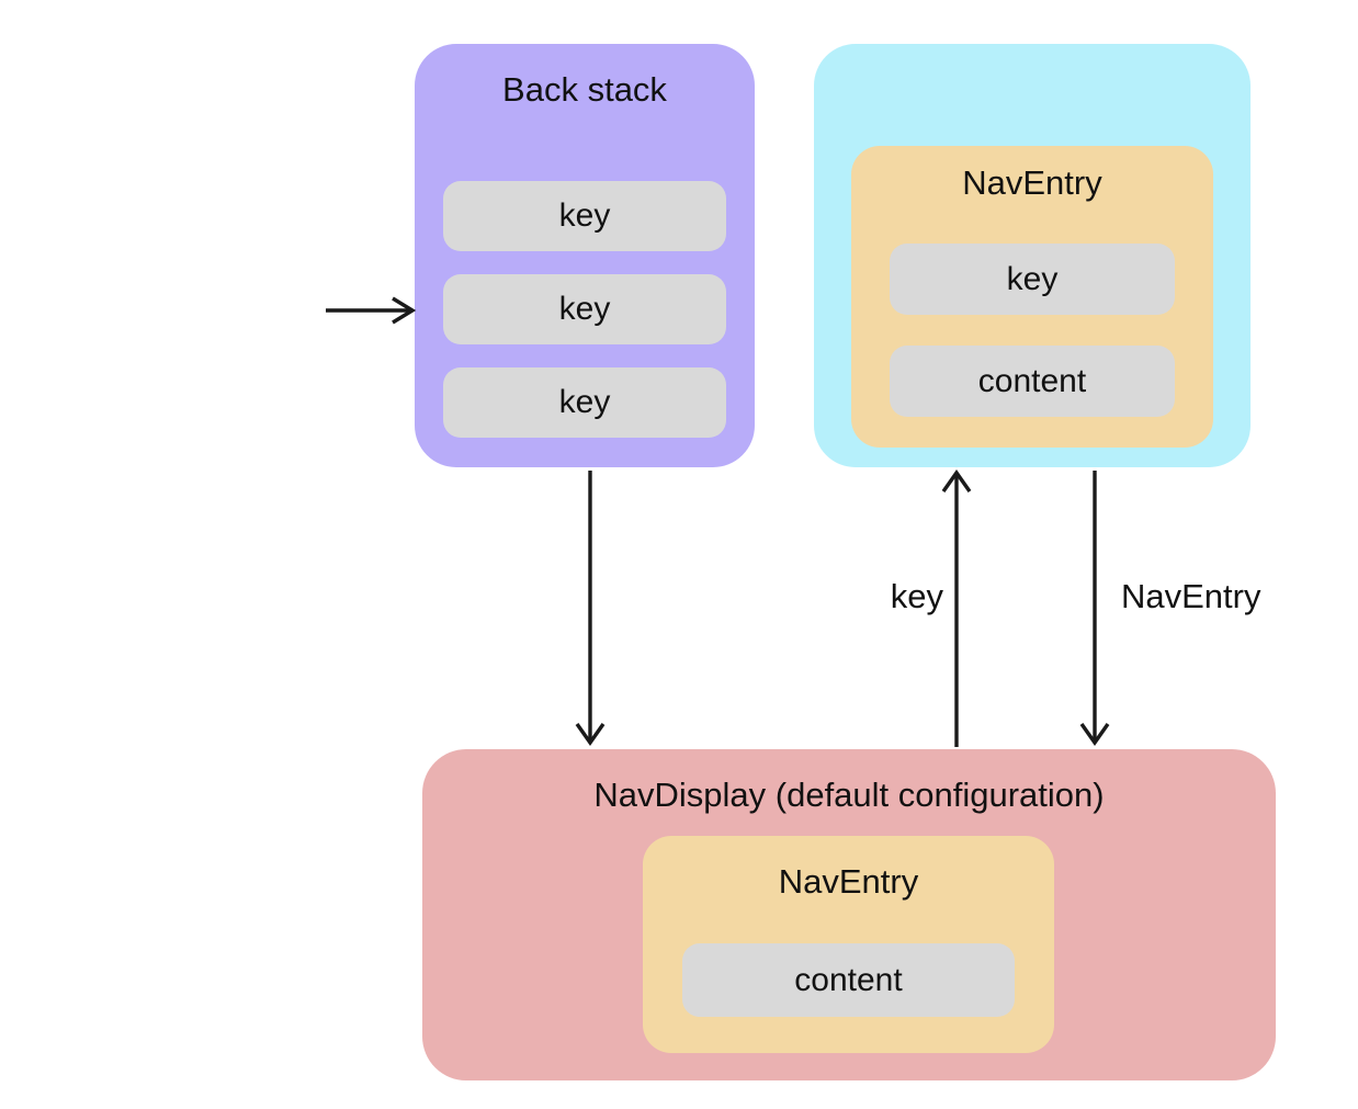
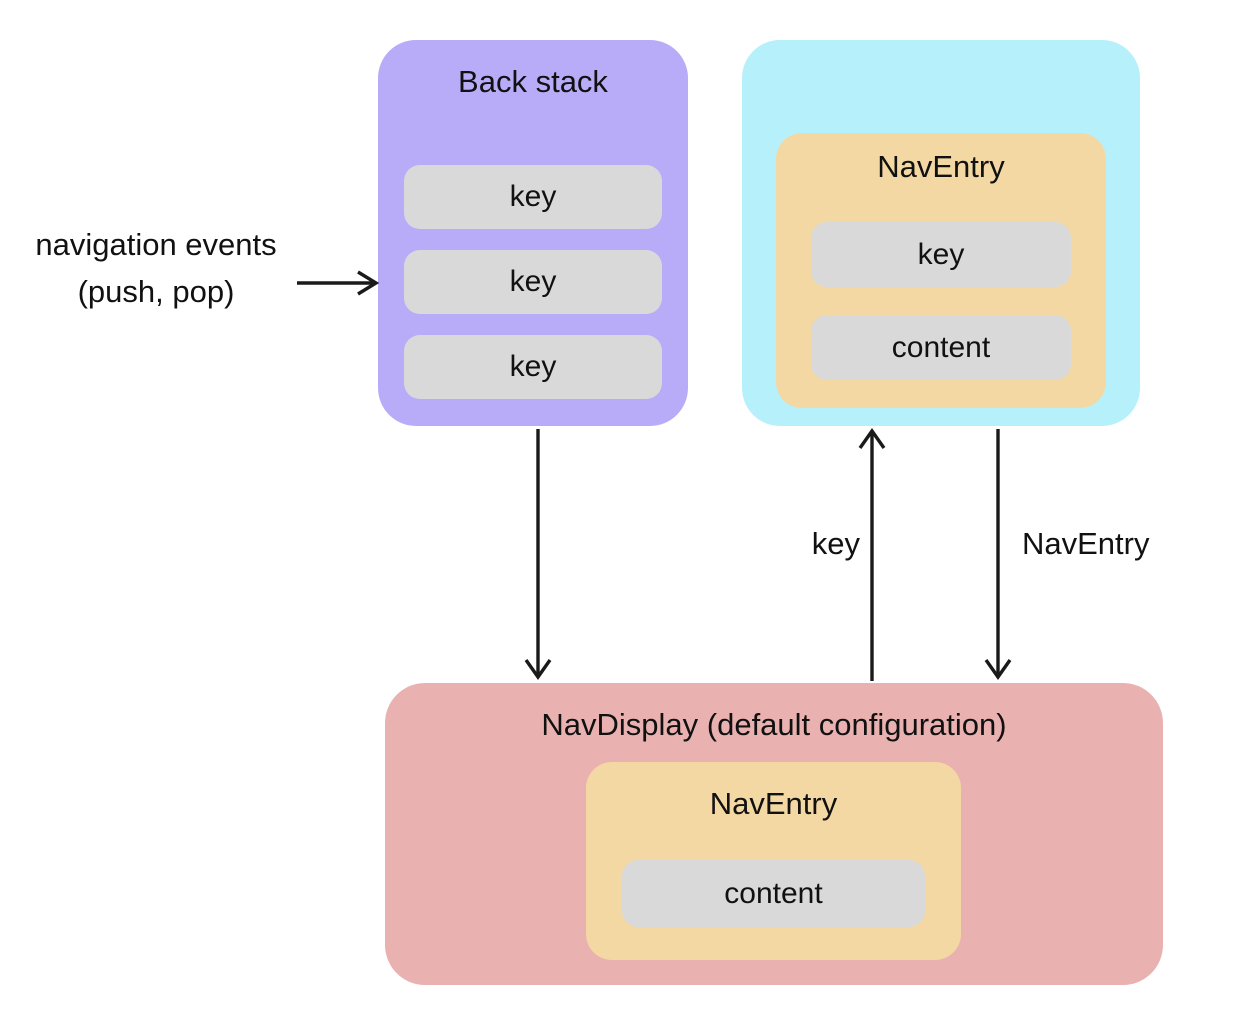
  Back stack
  key
  key
  key
  NavEntry
  key
  content
  NavDisplay (default configuration)
  NavEntry
  content
+ navigation events
+ (push, pop)
  key
  NavEntry
